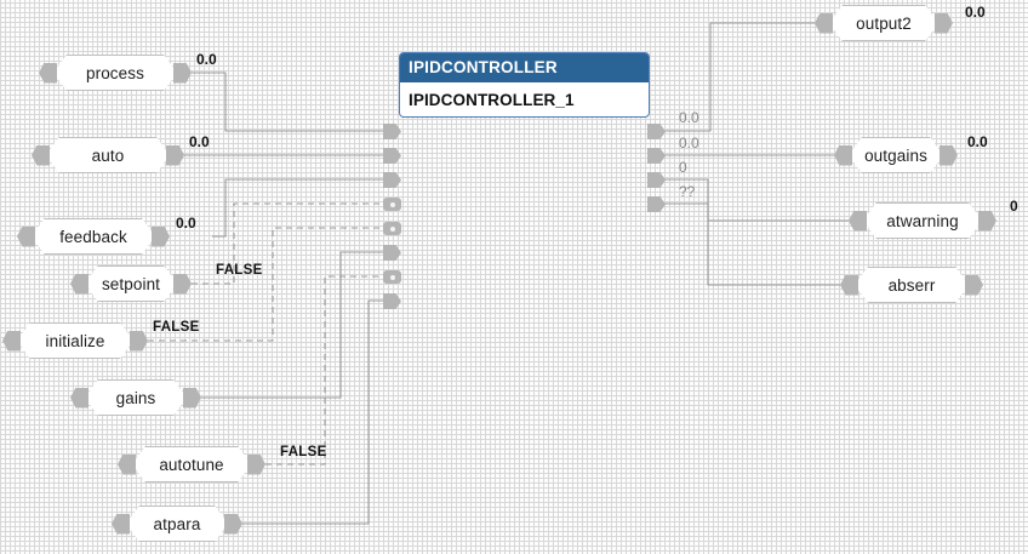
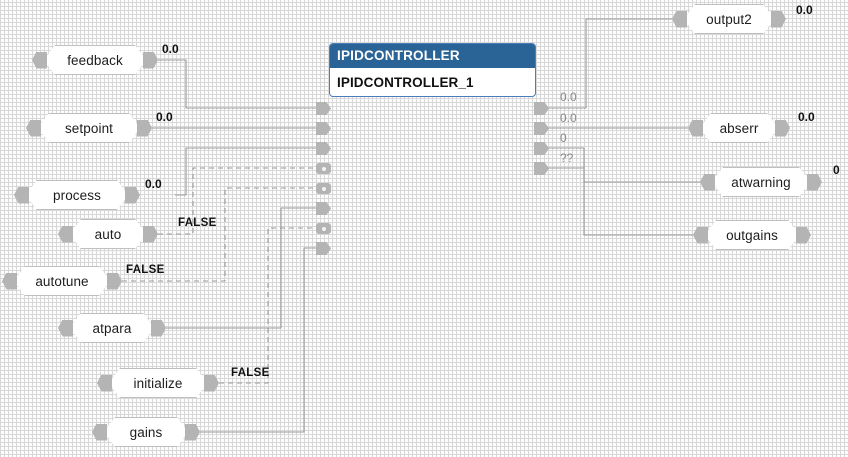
  IPIDCONTROLLER
  IPIDCONTROLLER_1
- process
+ feedback
- auto
+ setpoint
- feedback
+ process
- setpoint
+ auto
- initialize
+ autotune
- gains
+ atpara
- autotune
+ initialize
- atpara
+ gains
  output2
- outgains
+ abserr
  atwarning
- abserr
+ outgains
  0.0
  0.0
  0.0
  FALSE
  FALSE
  FALSE
  0.0
  0.0
  0
  ??
  0.0
  0.0
  0
